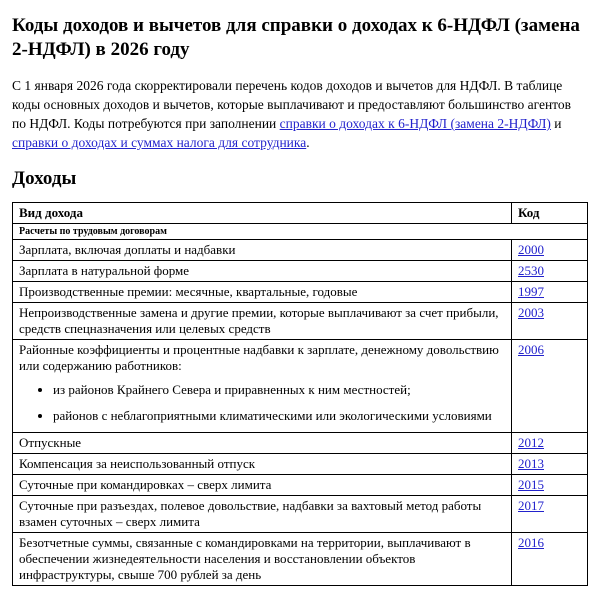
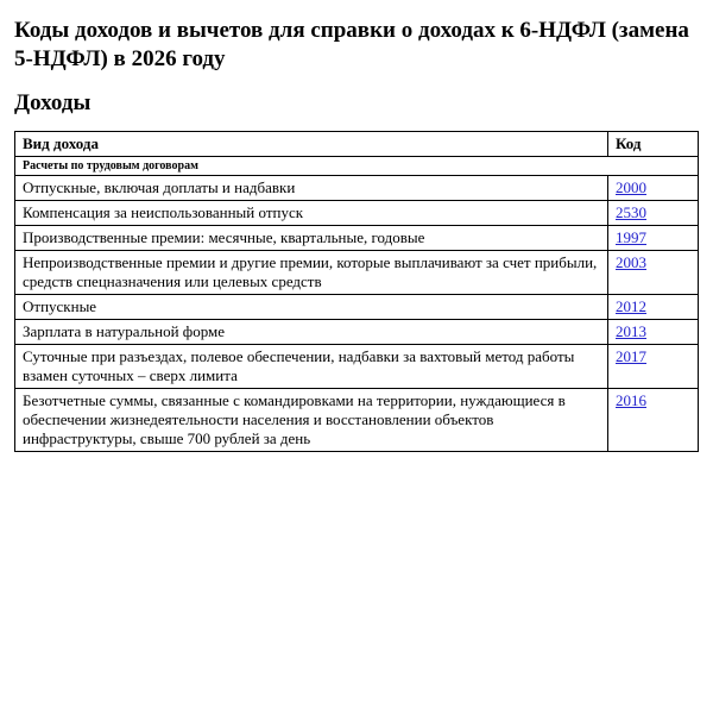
- Коды доходов и вычетов для справки о доходах к 6-НДФЛ (замена 2-НДФЛ) в 2026 году
+ Коды доходов и вычетов для справки о доходах к 6-НДФЛ (замена 5-НДФЛ) в 2026 году
- С 1 января 2026 года скорректировали перечень кодов доходов и вычетов для НДФЛ. В таблице коды основных доходов и вычетов, которые выплачивают и предоставляют большинство агентов по НДФЛ. Коды потребуются при заполнении справки о доходах к 6-НДФЛ (замена 2-НДФЛ) и справки о доходах и суммах налога для сотрудника.
  Доходы
  Вид дохода	Код
  Расчеты по трудовым договорам
- Зарплата, включая доплаты и надбавки	2000
+ Отпускные, включая доплаты и надбавки	2000
- Зарплата в натуральной форме	2530
+ Компенсация за неиспользованный отпуск	2530
  Производственные премии: месячные, квартальные, годовые	1997
- Непроизводственные замена и другие премии, которые выплачивают за счет прибыли, средств спецназначения или целевых средств	2003
+ Непроизводственные премии и другие премии, которые выплачивают за счет прибыли, средств спецназначения или целевых средств	2003
- Районные коэффициенты и процентные надбавки к зарплате, денежному довольствию или содержанию работников: из районов Крайнего Севера и приравненных к ним местностей; районов с неблагоприятными климатическими или экологическими условиями	2006
  Отпускные	2012
- Компенсация за неиспользованный отпуск	2013
+ Зарплата в натуральной форме	2013
- Суточные при командировках – сверх лимита	2015
- Суточные при разъездах, полевое довольствие, надбавки за вахтовый метод работы взамен суточных – сверх лимита	2017
+ Суточные при разъездах, полевое обеспечении, надбавки за вахтовый метод работы взамен суточных – сверх лимита	2017
- Безотчетные суммы, связанные с командировками на территории, выплачивают в обеспечении жизнедеятельности населения и восстановлении объектов инфраструктуры, свыше 700 рублей за день	2016
+ Безотчетные суммы, связанные с командировками на территории, нуждающиеся в обеспечении жизнедеятельности населения и восстановлении объектов инфраструктуры, свыше 700 рублей за день	2016
